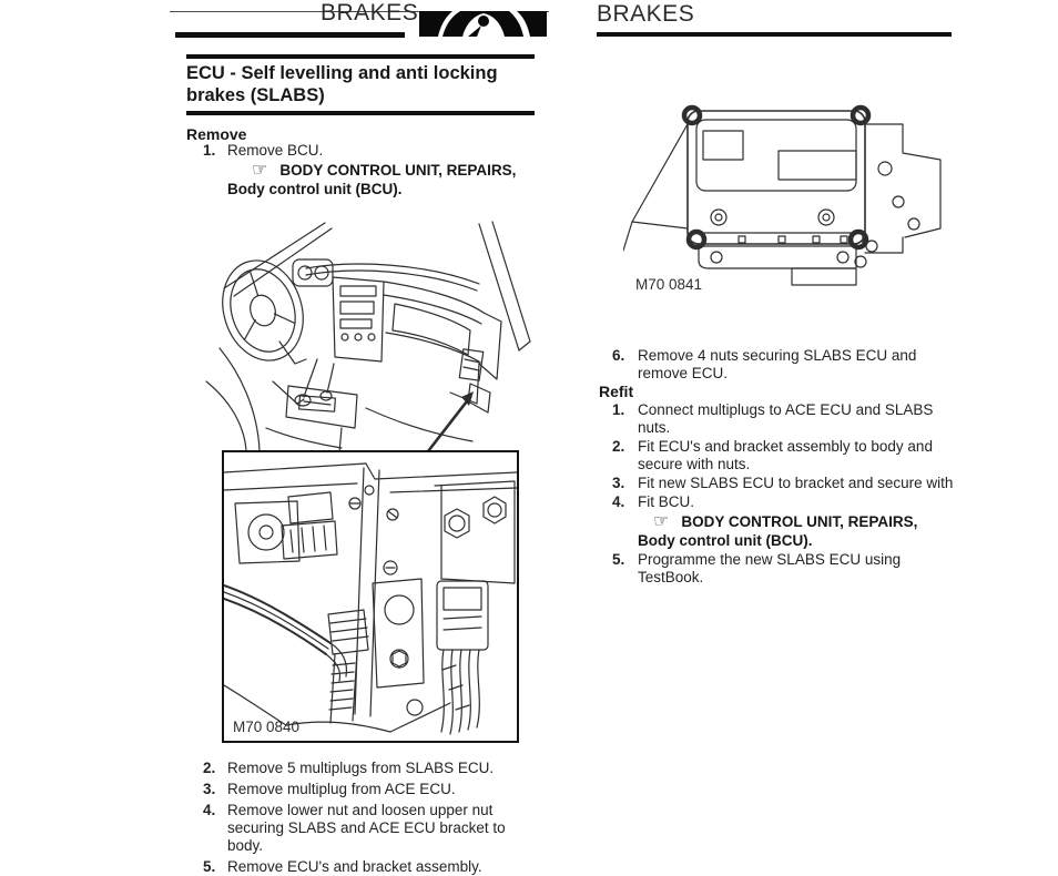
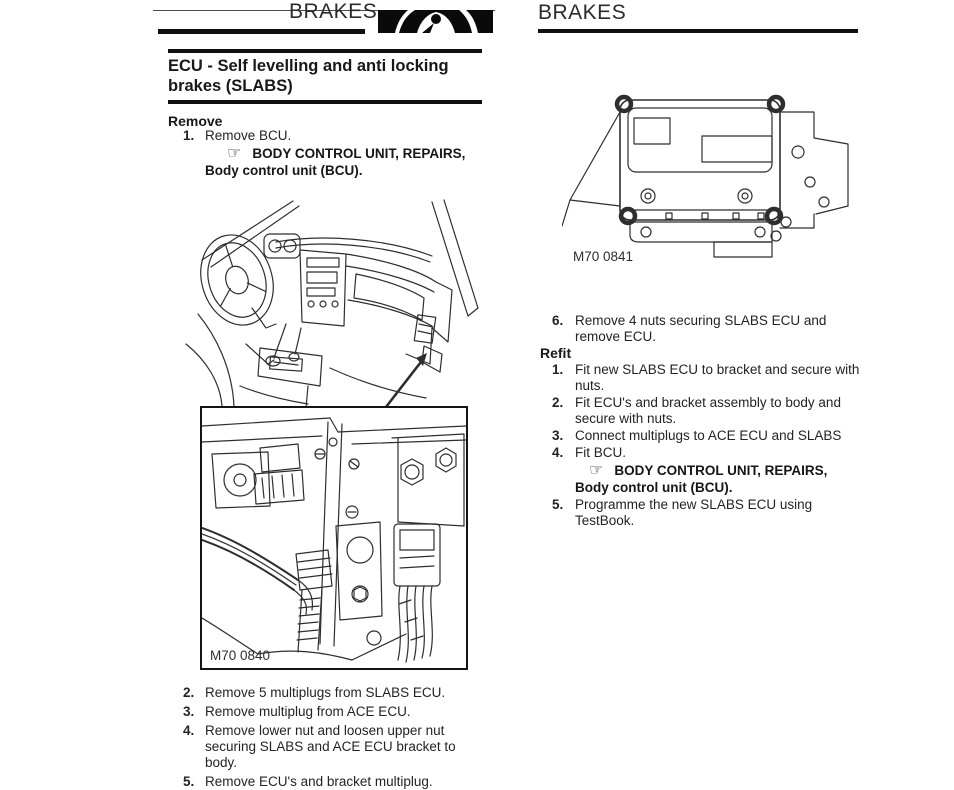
  BRAKES
  ECU - Self levelling and anti locking
  brakes (SLABS)
  Remove
  1.
  Remove BCU.
  ☞ BODY CONTROL UNIT, REPAIRS,
  Body control unit (BCU).
  M70 0840
  2.
  Remove 5 multiplugs from SLABS ECU.
  3.
  Remove multiplug from ACE ECU.
  4.
  Remove lower nut and loosen upper nut
  securing SLABS and ACE ECU bracket to
  body.
  5.
- Remove ECU's and bracket assembly.
+ Remove ECU's and bracket multiplug.
  BRAKES
  M70 0841
  6.
  Remove 4 nuts securing SLABS ECU and
  remove ECU.
  Refit
  1.
- Connect multiplugs to ACE ECU and SLABS
+ Fit new SLABS ECU to bracket and secure with
  nuts.
  2.
  Fit ECU's and bracket assembly to body and
  secure with nuts.
  3.
- Fit new SLABS ECU to bracket and secure with
+ Connect multiplugs to ACE ECU and SLABS
  4.
  Fit BCU.
  ☞ BODY CONTROL UNIT, REPAIRS,
  Body control unit (BCU).
  5.
  Programme the new SLABS ECU using
  TestBook.
